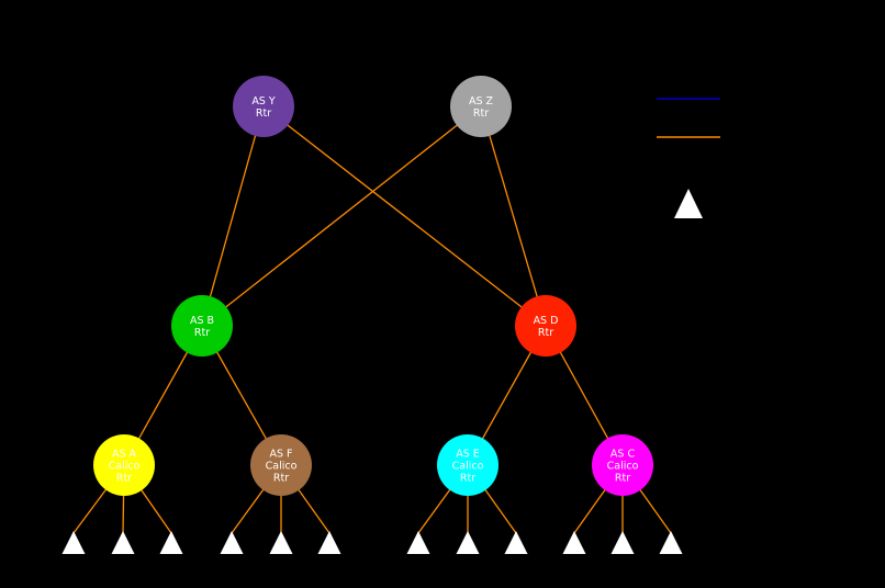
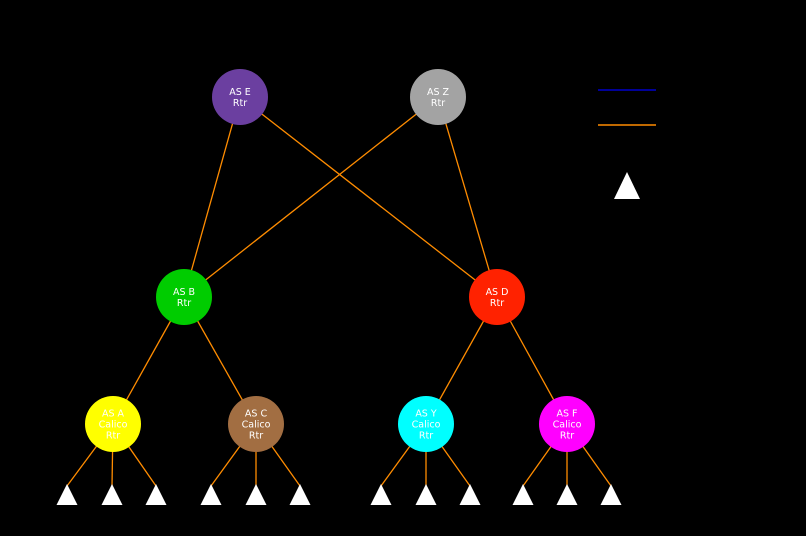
- AS Y Rtr
+ AS E Rtr
  AS Z Rtr
  AS B Rtr
  AS D Rtr
  AS A Calico Rtr
- AS F Calico Rtr
+ AS C Calico Rtr
- AS E Calico Rtr
+ AS Y Calico Rtr
- AS C Calico Rtr
+ AS F Calico Rtr
